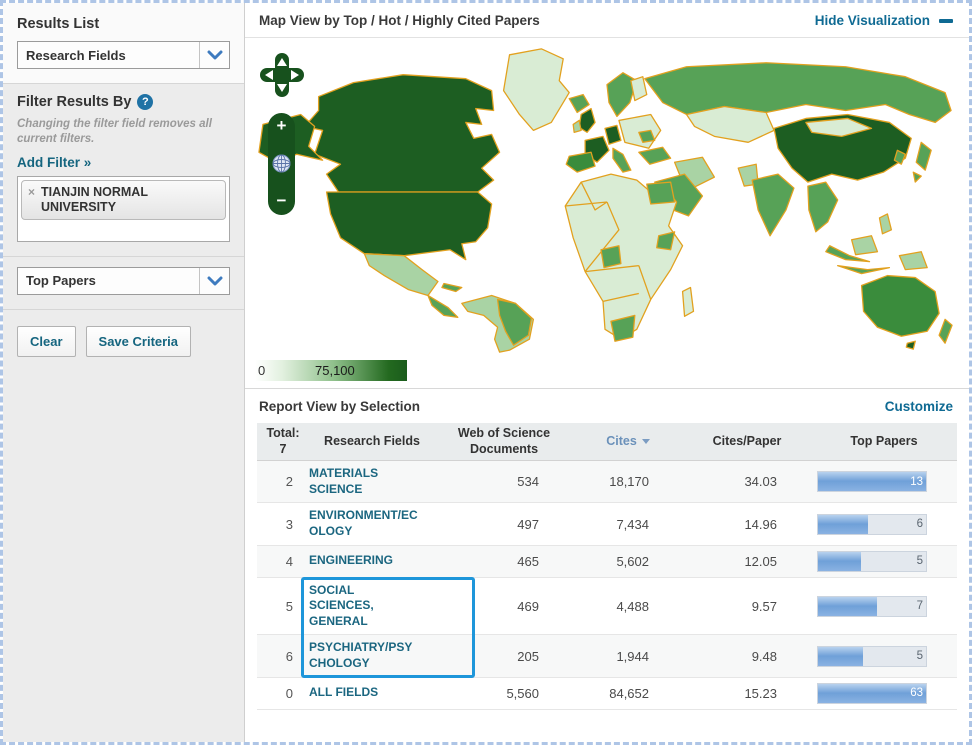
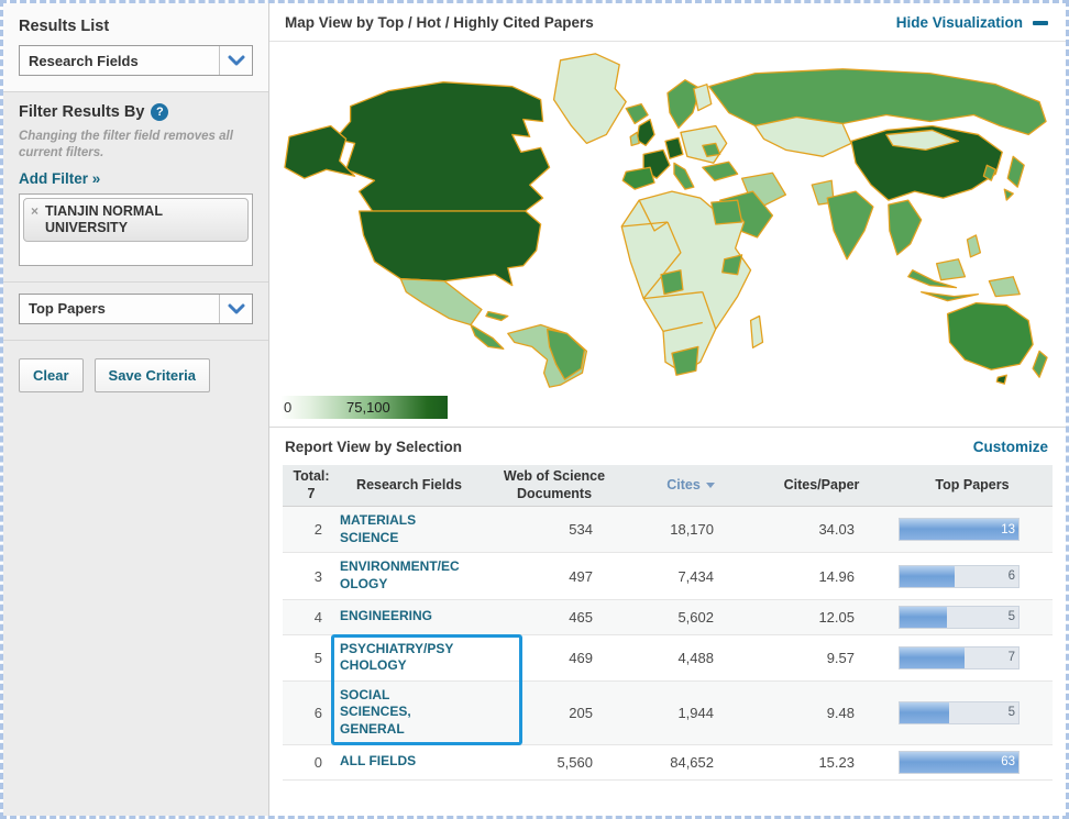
  Results List
  Research Fields
  Filter Results By
  ?
  Changing the filter field removes all current filters.
  Add Filter »
  ×
  TIANJIN NORMAL UNIVERSITY
  Top Papers
  Clear
  Save Criteria
  Map View by Top / Hot / Highly Cited Papers
  Hide Visualization
- +
- −
  0
  75,100
  Report View by Selection
  Customize
  Total:
  7
  Research Fields
  Web of Science Documents
  Cites
  Cites/Paper
  Top Papers
  2
  MATERIALS SCIENCE
  534
  18,170
  34.03
  13
  3
  ENVIRONMENT/ECOLOGY
  497
  7,434
  14.96
  6
  4
  ENGINEERING
  465
  5,602
  12.05
  5
  5
- SOCIAL SCIENCES, GENERAL
+ PSYCHIATRY/PSYCHOLOGY
  469
  4,488
  9.57
  7
  6
- PSYCHIATRY/PSYCHOLOGY
+ SOCIAL SCIENCES, GENERAL
  205
  1,944
  9.48
  5
  0
  ALL FIELDS
  5,560
  84,652
  15.23
  63
